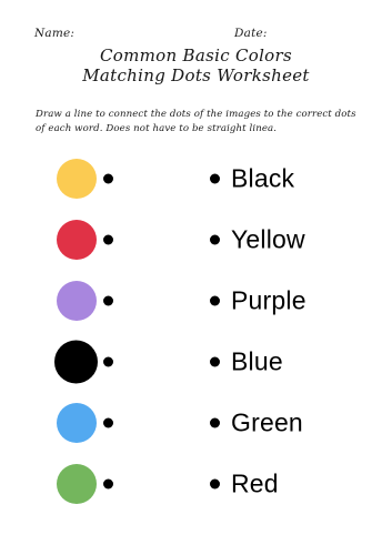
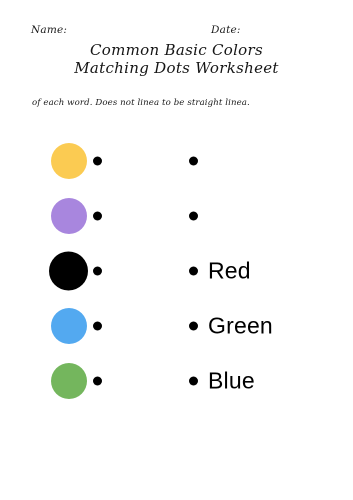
  Name:
  Date:
  Common Basic Colors
  Matching Dots Worksheet
- Draw a line to connect the dots of the images to the correct dots
- of each word. Does not have to be straight linea.
+ of each word. Does not linea to be straight linea.
- Black
- Yellow
- Purple
- Blue
+ Red
  Green
- Red
+ Blue
